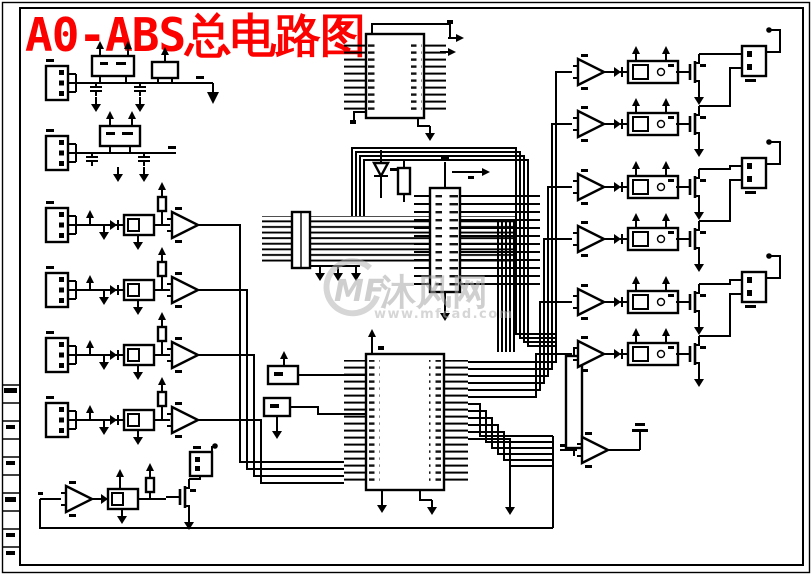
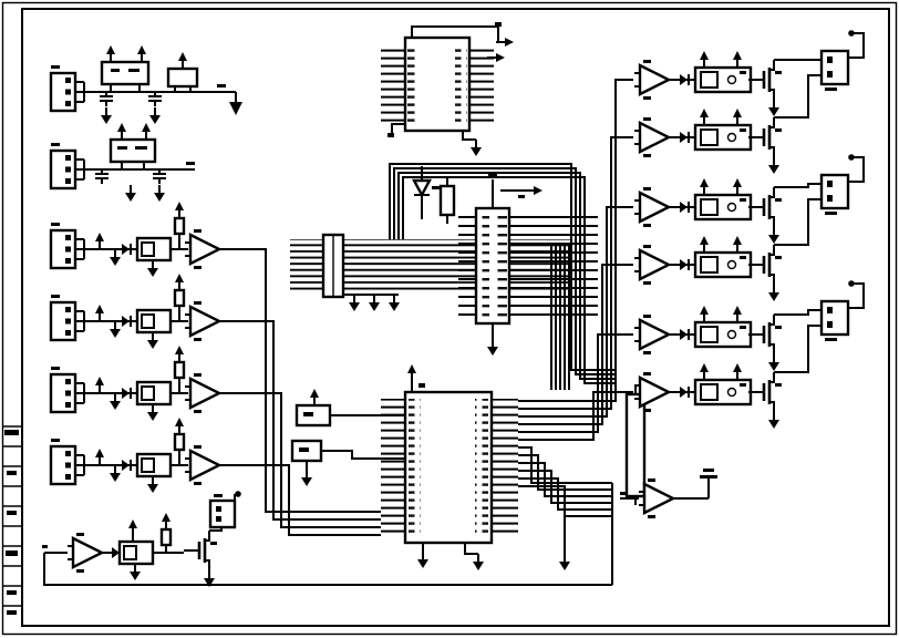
- A0-ABS总电路图
- MF
- 沐风网
- www.mfcad.com
